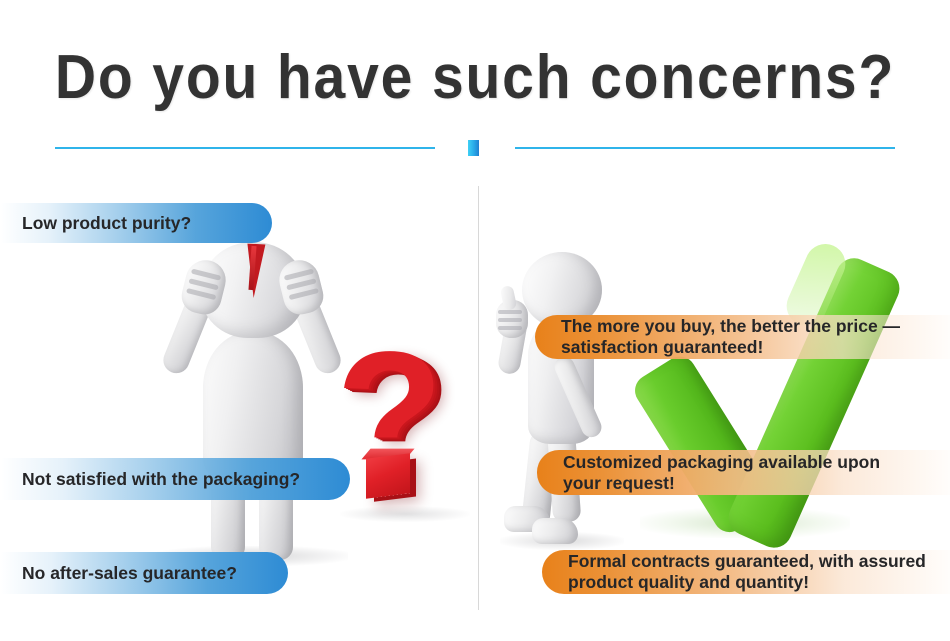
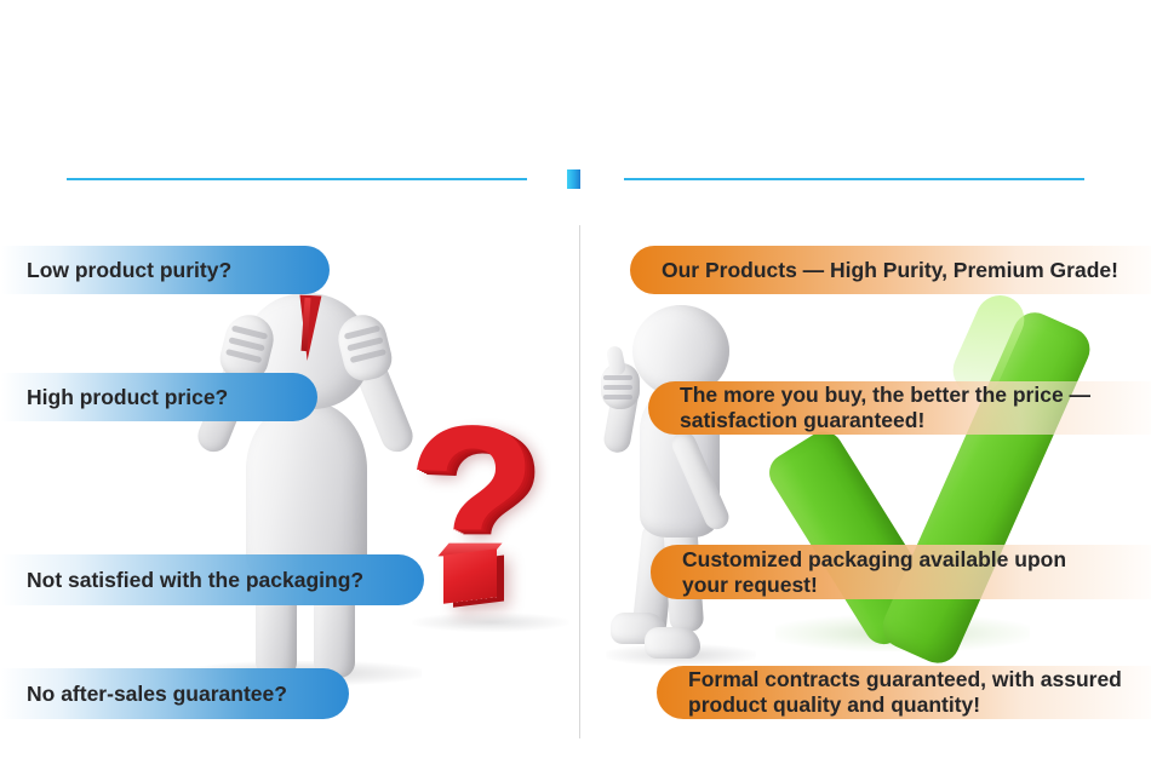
- Do you have such concerns?
  ?
  Low product purity?
+ High product price?
  Not satisfied with the packaging?
  No after-sales guarantee?
+ Our Products — High Purity, Premium Grade!
  The more you buy, the better the price —
  satisfaction guaranteed!
  Customized packaging available upon
  your request!
  Formal contracts guaranteed, with assured
  product quality and quantity!
